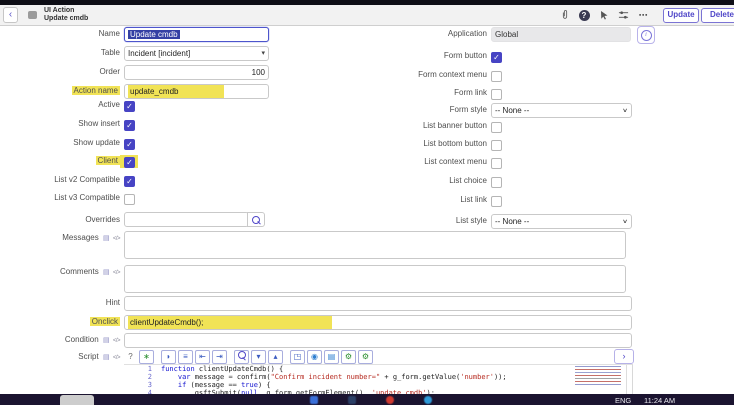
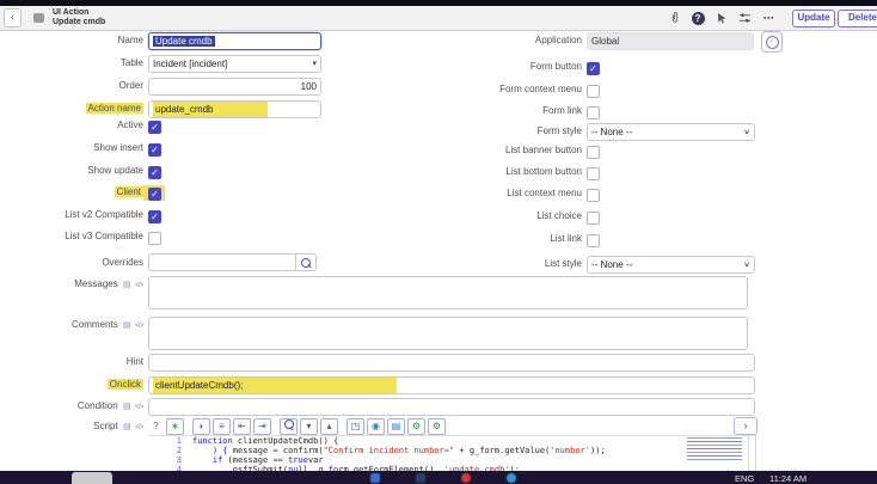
  ‹
  ?
  ⋯
  Update
  Delete
  Name
  Update cmdb
  Table
  Incident [incident]
  Order
  100
  Action name
  update_cmdb
  Active
  ✓
  Show insert
  ✓
  Show update
  ✓
  Client
  ✓
  List v2 Compatible
  ✓
  List v3 Compatible
  Overrides
  Hint
  Onclick
  clientUpdateCmdb();
  ?
  ∗
  ◗
  ≡
  ⇤
  ⇥
  ▾
  ▴
  ◳
  ◉
  ▤
  ⚙
  ⚙
  ›
  1
  function clientUpdateCmdb() {
  2
- var message = confirm("Confirm incident number=" + g_form.getValue('number'));
+ ) { message = confirm("Confirm incident number=" + g_form.getValue('number'));
  3
- if (message == true) {
+ if (message == truevar
  4
  gsftSubmit(null, g_form.getFormElement(), 'update_cmdb');
  Application
  Global
  Form button
  ✓
  Form context menu
  Form link
  Form style
  -- None --
  List banner button
  List bottom button
  List context menu
  List choice
  List link
  List style
  -- None --
  ENG
  11:24 AM
